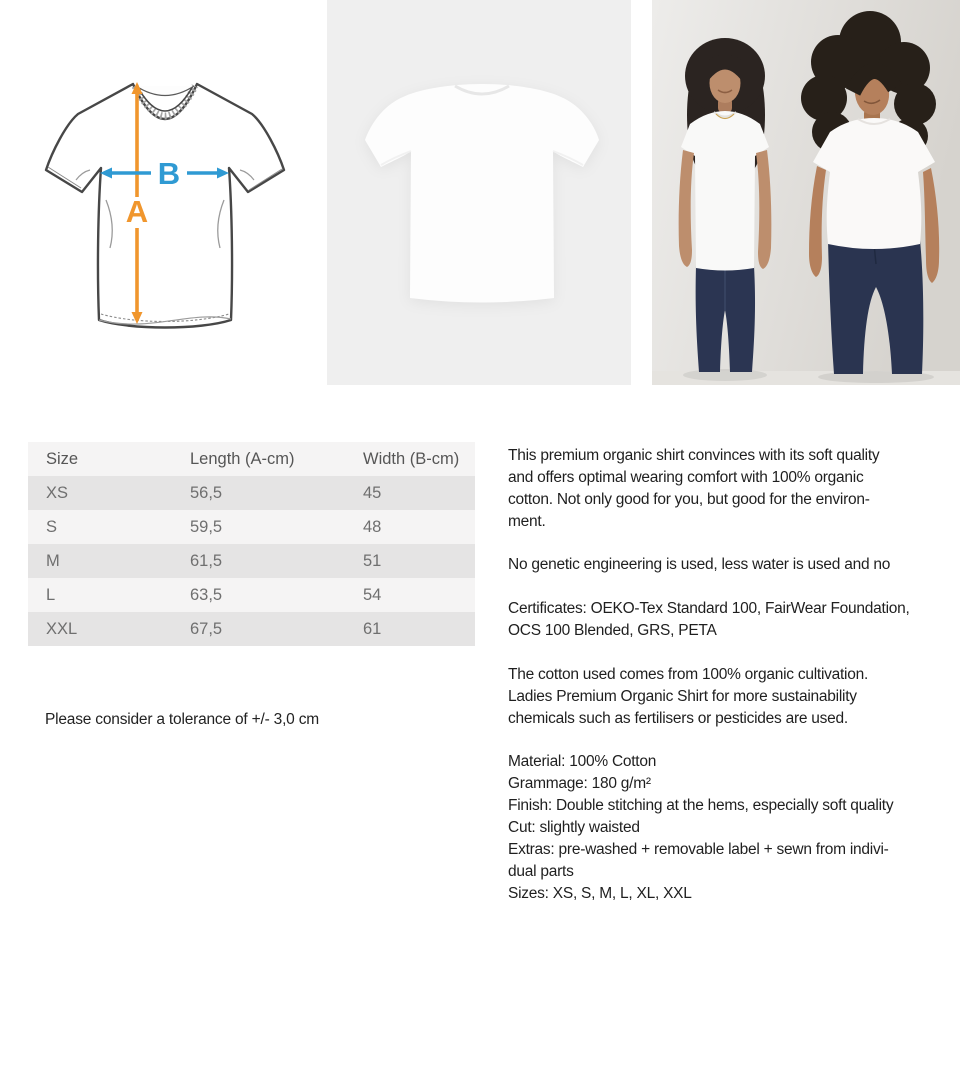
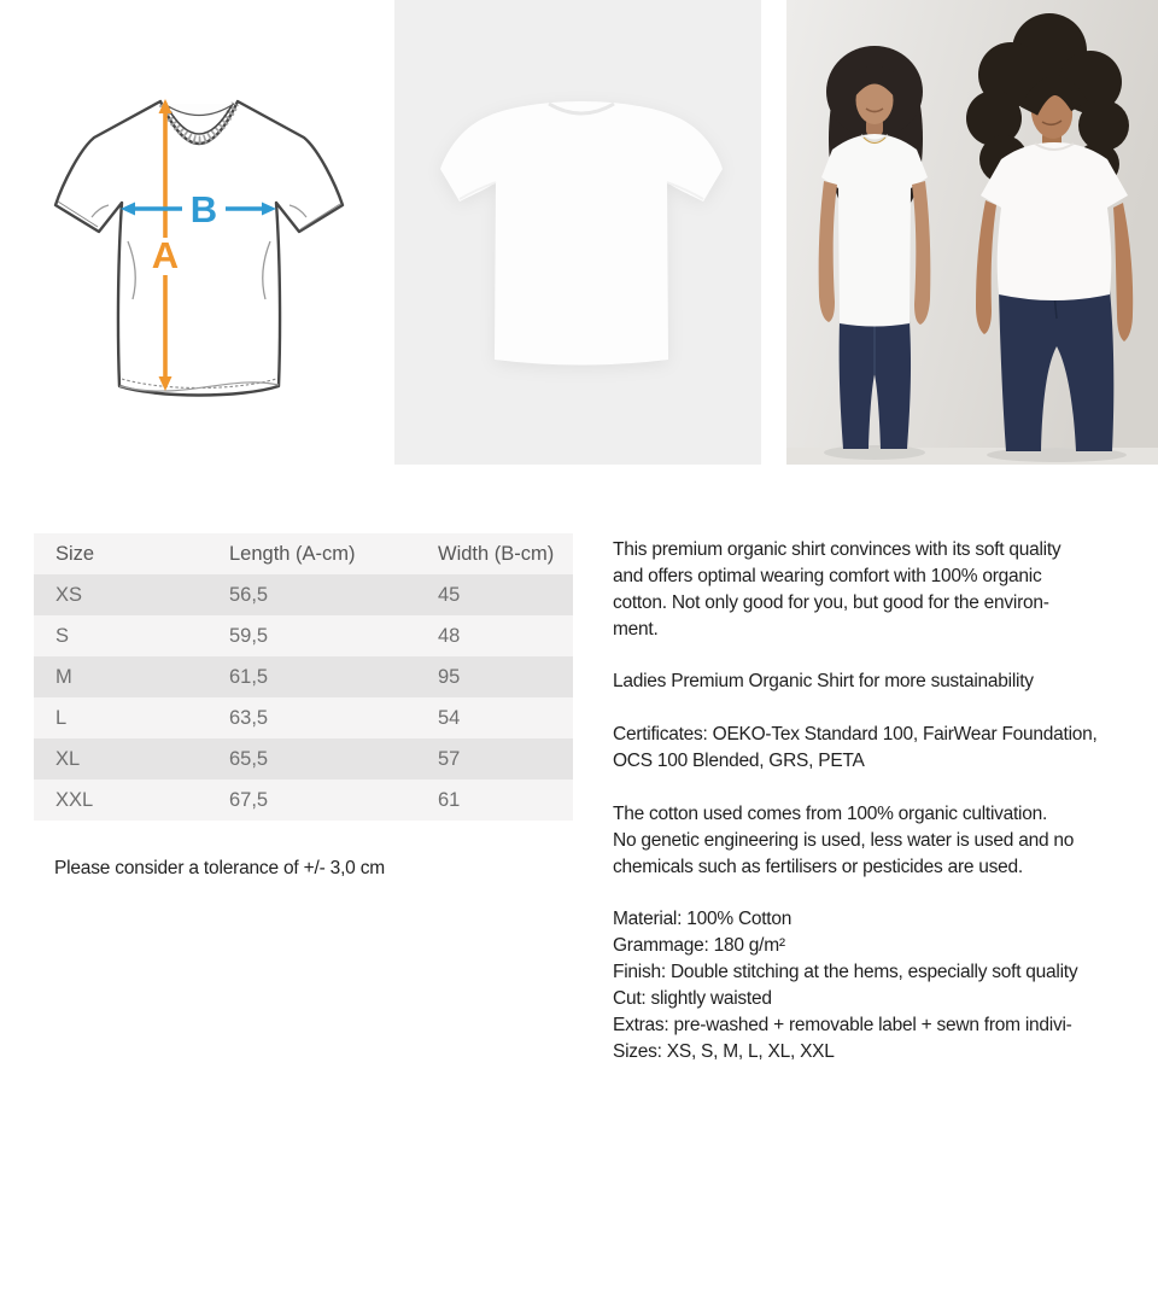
  A
  B
  Size	Length (A-cm)	Width (B-cm)
  XS	56,5	45
  S	59,5	48
- M	61,5	51
+ M	61,5	95
  L	63,5	54
+ XL	65,5	57
  XXL	67,5	61
  Please consider a tolerance of +/- 3,0 cm
  This premium organic shirt convinces with its soft quality
  and offers optimal wearing comfort with 100% organic
  cotton. Not only good for you, but good for the environ-
  ment.
- No genetic engineering is used, less water is used and no
+ Ladies Premium Organic Shirt for more sustainability
  Certificates: OEKO-Tex Standard 100, FairWear Foundation,
  OCS 100 Blended, GRS, PETA
  The cotton used comes from 100% organic cultivation.
- Ladies Premium Organic Shirt for more sustainability
+ No genetic engineering is used, less water is used and no
  chemicals such as fertilisers or pesticides are used.
  Material: 100% Cotton
  Grammage: 180 g/m²
  Finish: Double stitching at the hems, especially soft quality
  Cut: slightly waisted
  Extras: pre-washed + removable label + sewn from indivi-
- dual parts
  Sizes: XS, S, M, L, XL, XXL
